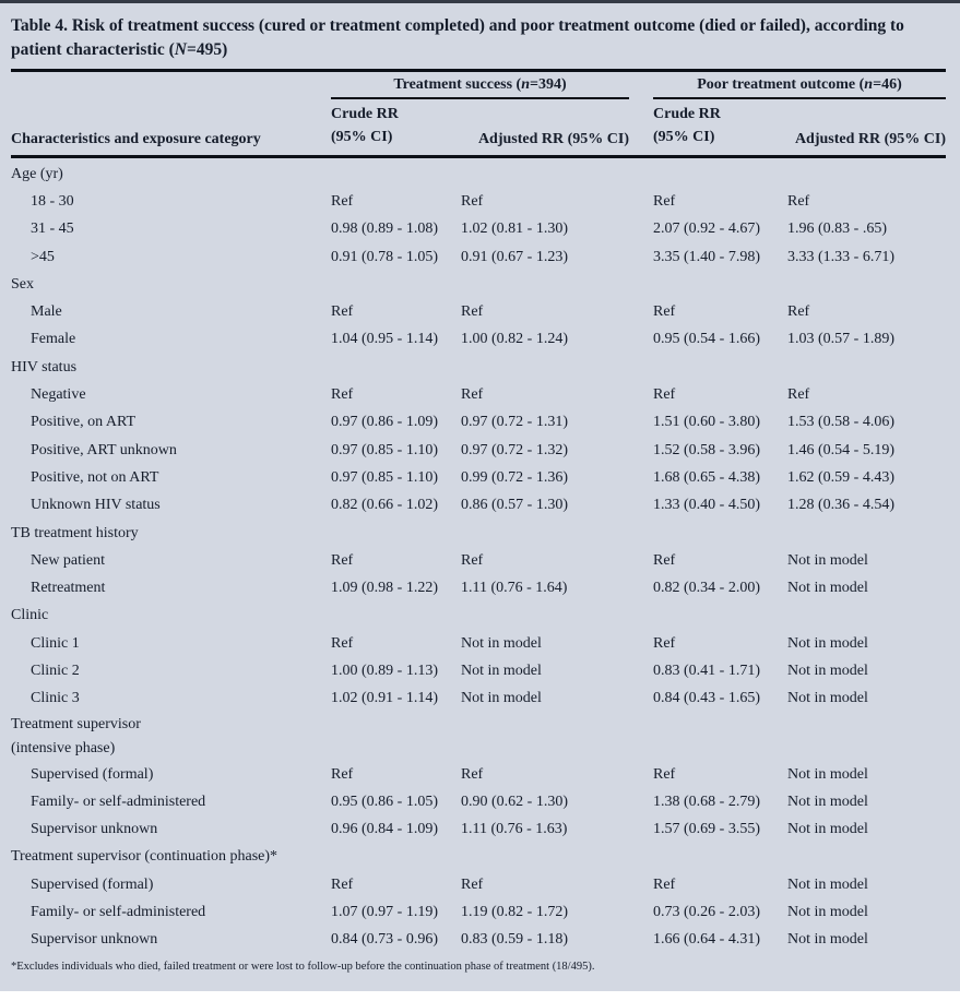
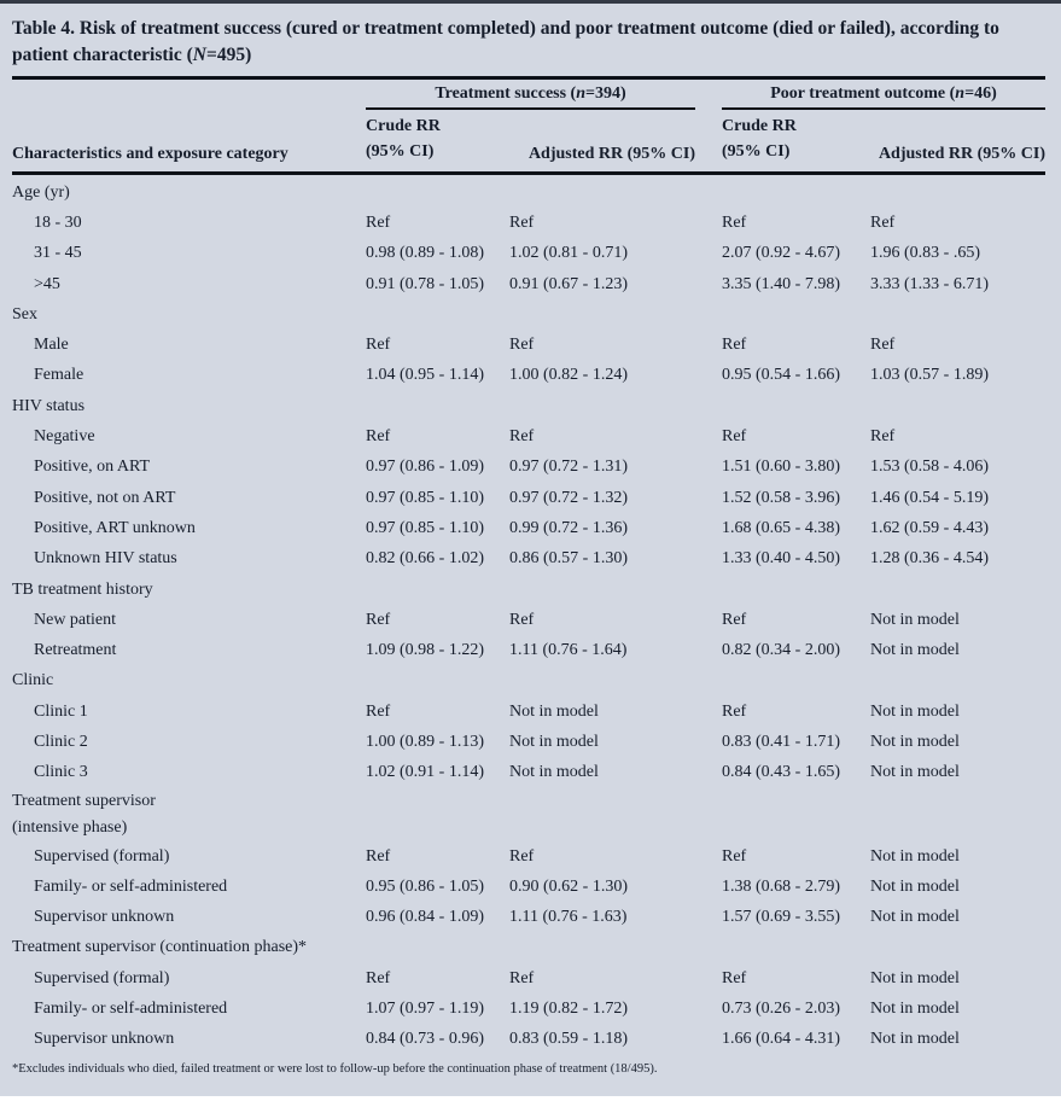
  Table 4. Risk of treatment success (cured or treatment completed) and poor treatment outcome (died or failed), according to patient characteristic (N=495)
  Characteristics and exposure category
  Treatment success (n=394)
  Crude RR
  (95% CI)
  Adjusted RR (95% CI)
  Poor treatment outcome (n=46)
  Crude RR
  (95% CI)
  Adjusted RR (95% CI)
  Age (yr)
  18 - 30
  Ref
  Ref
  Ref
  Ref
  31 - 45
  0.98 (0.89 - 1.08)
- 1.02 (0.81 - 1.30)
+ 1.02 (0.81 - 0.71)
  2.07 (0.92 - 4.67)
  1.96 (0.83 - .65)
  >45
  0.91 (0.78 - 1.05)
  0.91 (0.67 - 1.23)
  3.35 (1.40 - 7.98)
  3.33 (1.33 - 6.71)
  Sex
  Male
  Ref
  Ref
  Ref
  Ref
  Female
  1.04 (0.95 - 1.14)
  1.00 (0.82 - 1.24)
  0.95 (0.54 - 1.66)
  1.03 (0.57 - 1.89)
  HIV status
  Negative
  Ref
  Ref
  Ref
  Ref
  Positive, on ART
  0.97 (0.86 - 1.09)
  0.97 (0.72 - 1.31)
  1.51 (0.60 - 3.80)
  1.53 (0.58 - 4.06)
- Positive, ART unknown
+ Positive, not on ART
  0.97 (0.85 - 1.10)
  0.97 (0.72 - 1.32)
  1.52 (0.58 - 3.96)
  1.46 (0.54 - 5.19)
- Positive, not on ART
+ Positive, ART unknown
  0.97 (0.85 - 1.10)
  0.99 (0.72 - 1.36)
  1.68 (0.65 - 4.38)
  1.62 (0.59 - 4.43)
  Unknown HIV status
  0.82 (0.66 - 1.02)
  0.86 (0.57 - 1.30)
  1.33 (0.40 - 4.50)
  1.28 (0.36 - 4.54)
  TB treatment history
  New patient
  Ref
  Ref
  Ref
  Not in model
  Retreatment
  1.09 (0.98 - 1.22)
  1.11 (0.76 - 1.64)
  0.82 (0.34 - 2.00)
  Not in model
  Clinic
  Clinic 1
  Ref
  Not in model
  Ref
  Not in model
  Clinic 2
  1.00 (0.89 - 1.13)
  Not in model
  0.83 (0.41 - 1.71)
  Not in model
  Clinic 3
  1.02 (0.91 - 1.14)
  Not in model
  0.84 (0.43 - 1.65)
  Not in model
  Treatment supervisor
  (intensive phase)
  Supervised (formal)
  Ref
  Ref
  Ref
  Not in model
  Family- or self-administered
  0.95 (0.86 - 1.05)
  0.90 (0.62 - 1.30)
  1.38 (0.68 - 2.79)
  Not in model
  Supervisor unknown
  0.96 (0.84 - 1.09)
  1.11 (0.76 - 1.63)
  1.57 (0.69 - 3.55)
  Not in model
  Treatment supervisor (continuation phase)*
  Supervised (formal)
  Ref
  Ref
  Ref
  Not in model
  Family- or self-administered
  1.07 (0.97 - 1.19)
  1.19 (0.82 - 1.72)
  0.73 (0.26 - 2.03)
  Not in model
  Supervisor unknown
  0.84 (0.73 - 0.96)
  0.83 (0.59 - 1.18)
  1.66 (0.64 - 4.31)
  Not in model
  *Excludes individuals who died, failed treatment or were lost to follow-up before the continuation phase of treatment (18/495).
